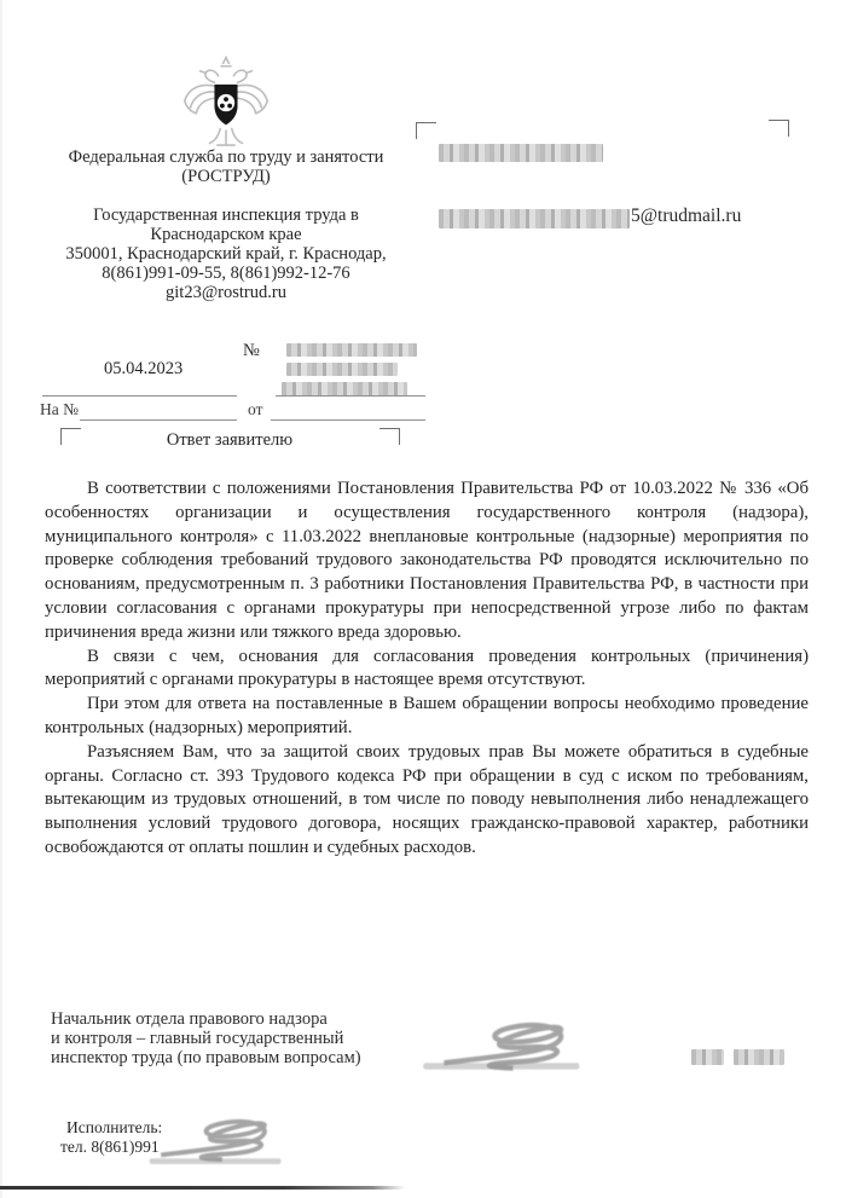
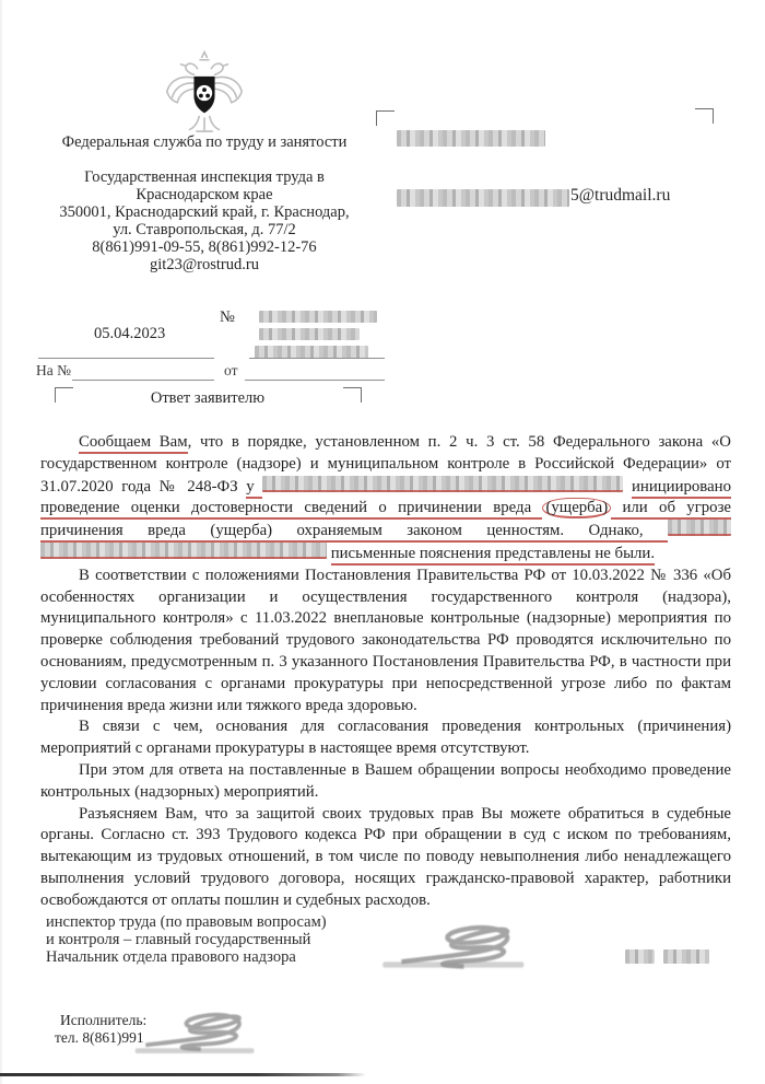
  Федеральная служба по труду и занятости
- (РОСТРУД)
  Государственная инспекция труда в
  Краснодарском крае
  350001, Краснодарский край, г. Краснодар,
+ ул. Ставропольская, д. 77/2
  8(861)991-09-55, 8(861)992-12-76
  git23@rostrud.ru
  5@trudmail.ru
  №
  05.04.2023
  На №
  от
  Ответ заявителю
+ Сообщаем Вам, что в порядке, установленном п. 2 ч. 3 ст. 58 Федерального закона «О государственном контроле (надзоре) и муниципальном контроле в Российской Федерации» от 31.07.2020 года № 248-ФЗ у инициировано проведение оценки достоверности сведений о причинении вреда (ущерба) или об угрозе причинения вреда (ущерба) охраняемым законом ценностям. Однако, письменные пояснения представлены не были.
- В соответствии с положениями Постановления Правительства РФ от 10.03.2022 № 336 «Об особенностях организации и осуществления государственного контроля (надзора), муниципального контроля» с 11.03.2022 внеплановые контрольные (надзорные) мероприятия по проверке соблюдения требований трудового законодательства РФ проводятся исключительно по основаниям, предусмотренным п. 3 работники Постановления Правительства РФ, в частности при условии согласования с органами прокуратуры при непосредственной угрозе либо по фактам причинения вреда жизни или тяжкого вреда здоровью.
+ В соответствии с положениями Постановления Правительства РФ от 10.03.2022 № 336 «Об особенностях организации и осуществления государственного контроля (надзора), муниципального контроля» с 11.03.2022 внеплановые контрольные (надзорные) мероприятия по проверке соблюдения требований трудового законодательства РФ проводятся исключительно по основаниям, предусмотренным п. 3 указанного Постановления Правительства РФ, в частности при условии согласования с органами прокуратуры при непосредственной угрозе либо по фактам причинения вреда жизни или тяжкого вреда здоровью.
  В связи с чем, основания для согласования проведения контрольных (причинения) мероприятий с органами прокуратуры в настоящее время отсутствуют.
  При этом для ответа на поставленные в Вашем обращении вопросы необходимо проведение контрольных (надзорных) мероприятий.
  Разъясняем Вам, что за защитой своих трудовых прав Вы можете обратиться в судебные органы. Согласно ст. 393 Трудового кодекса РФ при обращении в суд с иском по требованиям, вытекающим из трудовых отношений, в том числе по поводу невыполнения либо ненадлежащего выполнения условий трудового договора, носящих гражданско-правовой характер, работники освобождаются от оплаты пошлин и судебных расходов.
- Начальник отдела правового надзора
+ инспектор труда (по правовым вопросам)
  и контроля – главный государственный
- инспектор труда (по правовым вопросам)
+ Начальник отдела правового надзора
  Исполнитель:
  тел. 8(861)991
